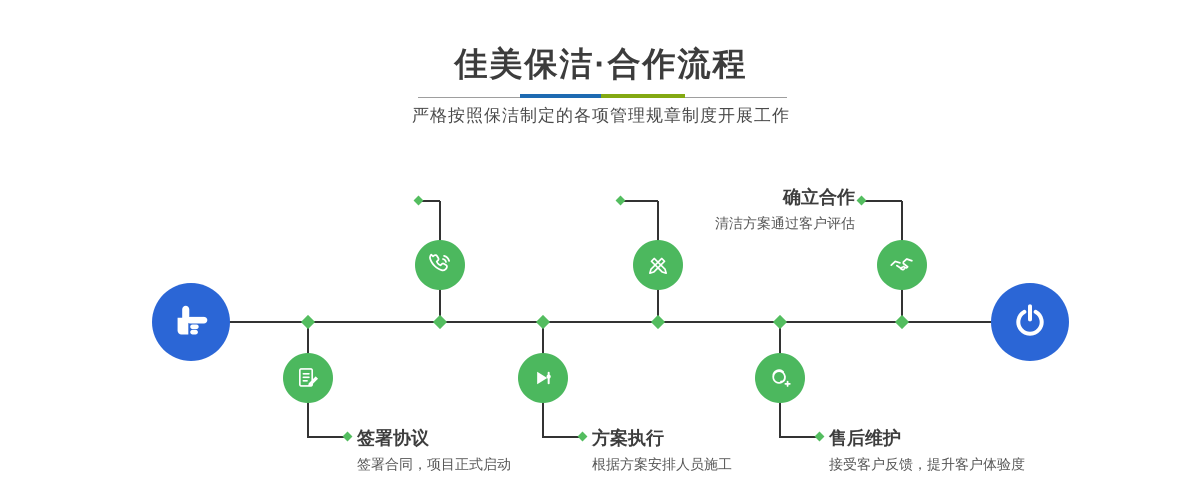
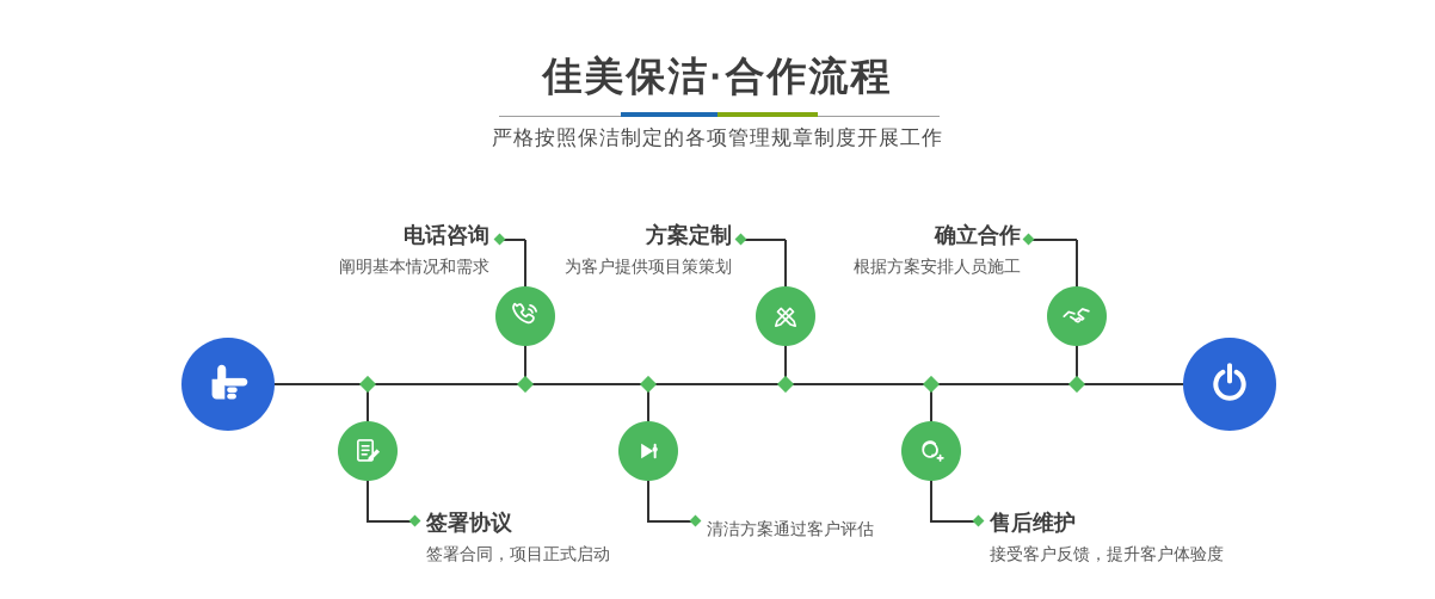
  佳美保洁·合作流程
  严格按照保洁制定的各项管理规章制度开展工作
+ 电话咨询
+ 阐明基本情况和需求
+ 方案定制
+ 为客户提供项目策策划
  确立合作
- 清洁方案通过客户评估
+ 根据方案安排人员施工
  签署协议
  签署合同，项目正式启动
- 方案执行
- 根据方案安排人员施工
+ 清洁方案通过客户评估
  售后维护
  接受客户反馈，提升客户体验度
